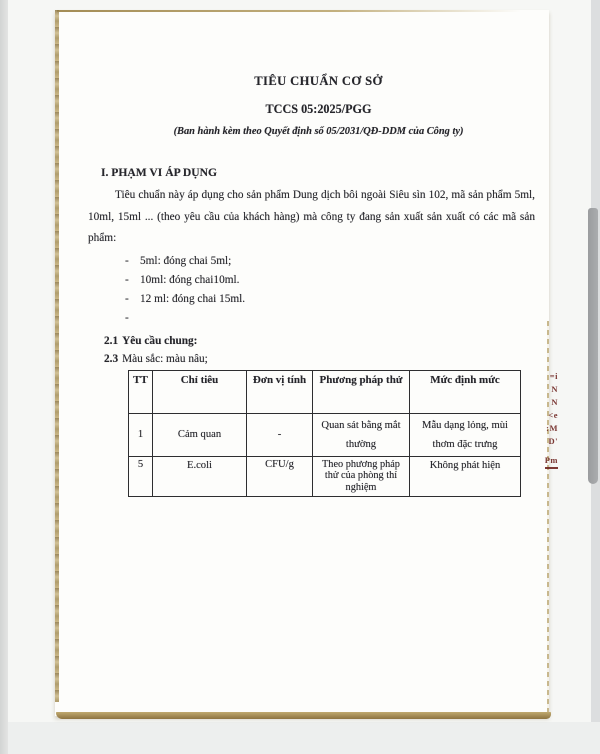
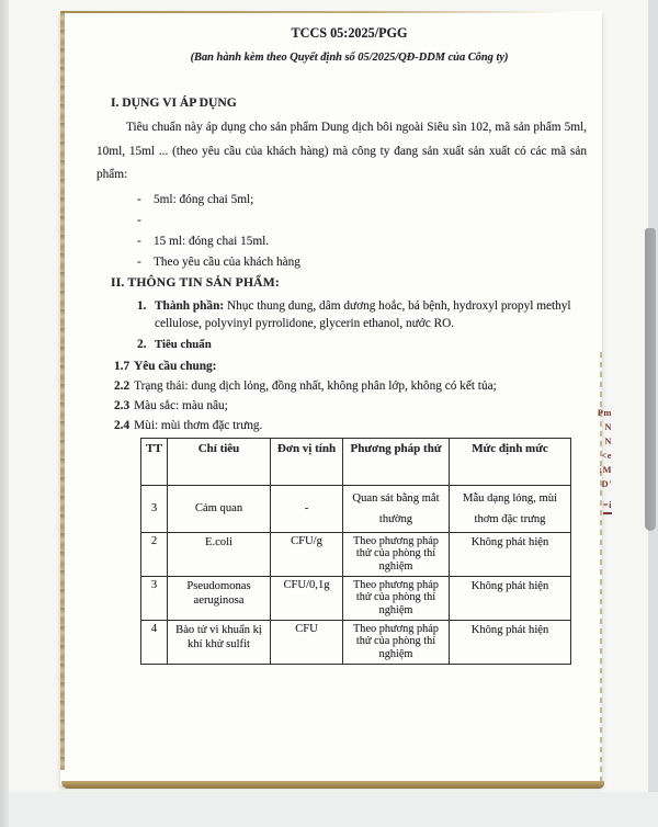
- TIÊU CHUẨN CƠ SỞ
  TCCS 05:2025/PGG
- (Ban hành kèm theo Quyết định số 05/2031/QĐ-DDM của Công ty)
+ (Ban hành kèm theo Quyết định số 05/2025/QĐ-DDM của Công ty)
- I. PHẠM VI ÁP DỤNG
+ I. DỤNG VI ÁP DỤNG
  Tiêu chuẩn này áp dụng cho sản phẩm Dung dịch bôi ngoài Siêu sìn 102, mã sản phẩm 5ml, 10ml, 15ml ... (theo yêu cầu của khách hàng) mà công ty đang sản xuất sản xuất có các mã sản phẩm:
  -
  5ml: đóng chai 5ml;
  -
- 10ml: đóng chai10ml.
  -
- 12 ml: đóng chai 15ml.
+ 15 ml: đóng chai 15ml.
  -
+ Theo yêu cầu của khách hàng
+ II. THÔNG TIN SẢN PHẨM:
+ 1.
+ Thành phần: Nhục thung dung, dâm dương hoắc, bá bệnh, hydroxyl propyl methyl cellulose, polyvinyl pyrrolidone, glycerin ethanol, nước RO.
+ 2.
+ Tiêu chuẩn
- 2.1 Yêu cầu chung:
+ 1.7 Yêu cầu chung:
+ 2.2 Trạng thái: dung dịch lỏng, đồng nhất, không phân lớp, không có kết tủa;
  2.3 Màu sắc: màu nâu;
+ 2.4 Mùi: mùi thơm đặc trưng.
  TT	Chỉ tiêu	Đơn vị tính	Phương pháp thử	Mức định mức
- 1	Cảm quan	-	Quan sát bằng mắt thường	Mẫu dạng lỏng, mùi thơm đặc trưng
+ 3	Cảm quan	-	Quan sát bằng mắt thường	Mẫu dạng lỏng, mùi thơm đặc trưng
- 5	E.coli	CFU/g	Theo phương pháp thử của phòng thí nghiệm	Không phát hiện
+ 2	E.coli	CFU/g	Theo phương pháp thử của phòng thí nghiệm	Không phát hiện
+ 3	Pseudomonas aeruginosa	CFU/0,1g	Theo phương pháp thử của phòng thí nghiệm	Không phát hiện
+ 4	Bào tử vi khuẩn kị khí khử sulfit	CFU	Theo phương pháp thử của phòng thí nghiệm	Không phát hiện
- =i
+ Pm
  N
  N
  <e
  :M
  D'
- Pm
+ =i
